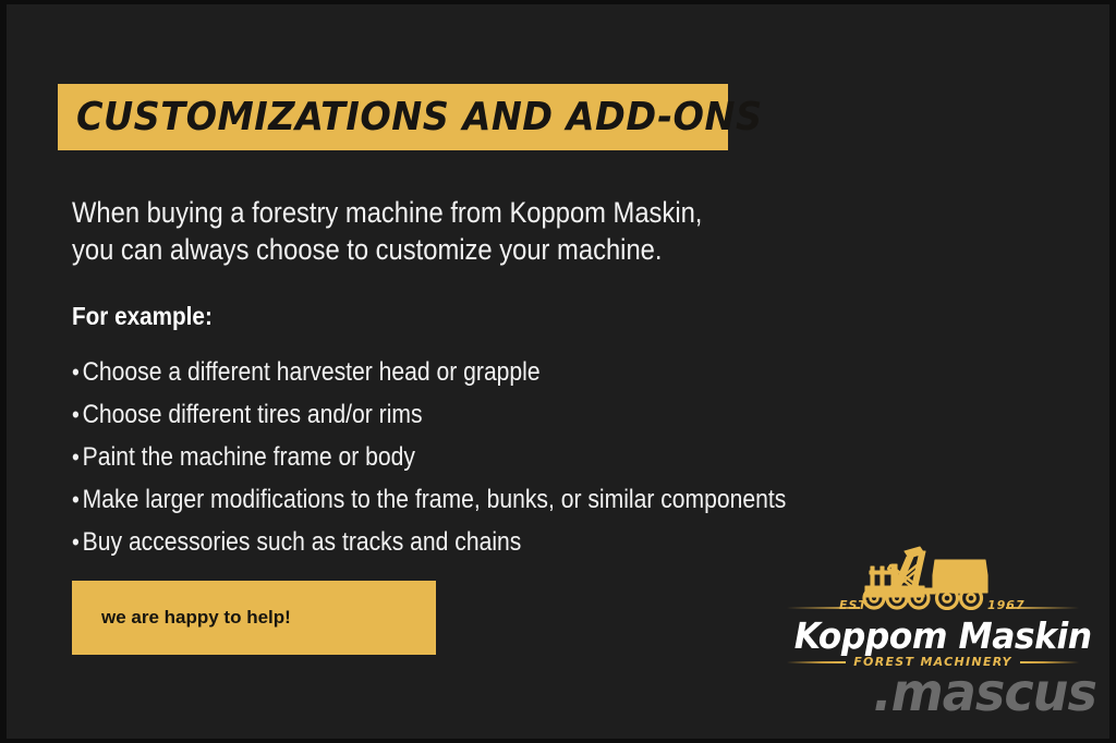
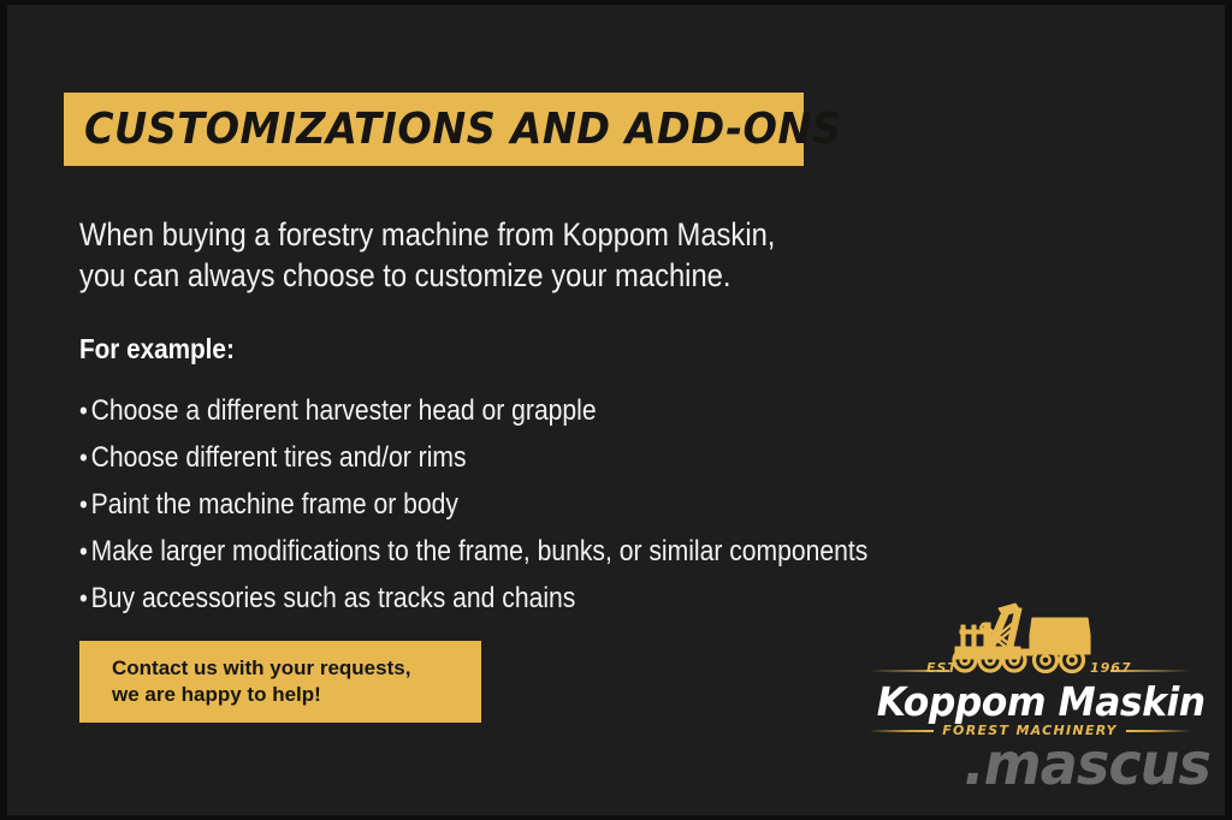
  CUSTOMIZATIONS AND ADD-ONS
  When buying a forestry machine from Koppom Maskin,
  you can always choose to customize your machine.
  For example:
  •
  Choose a different harvester head or grapple
  •
  Choose different tires and/or rims
  •
  Paint the machine frame or body
  •
  Make larger modifications to the frame, bunks, or similar components
  •
  Buy accessories such as tracks and chains
+ Contact us with your requests,
  we are happy to help!
  EST
  1967
  Koppom Maskin
  FOREST MACHINERY
  .mascus
